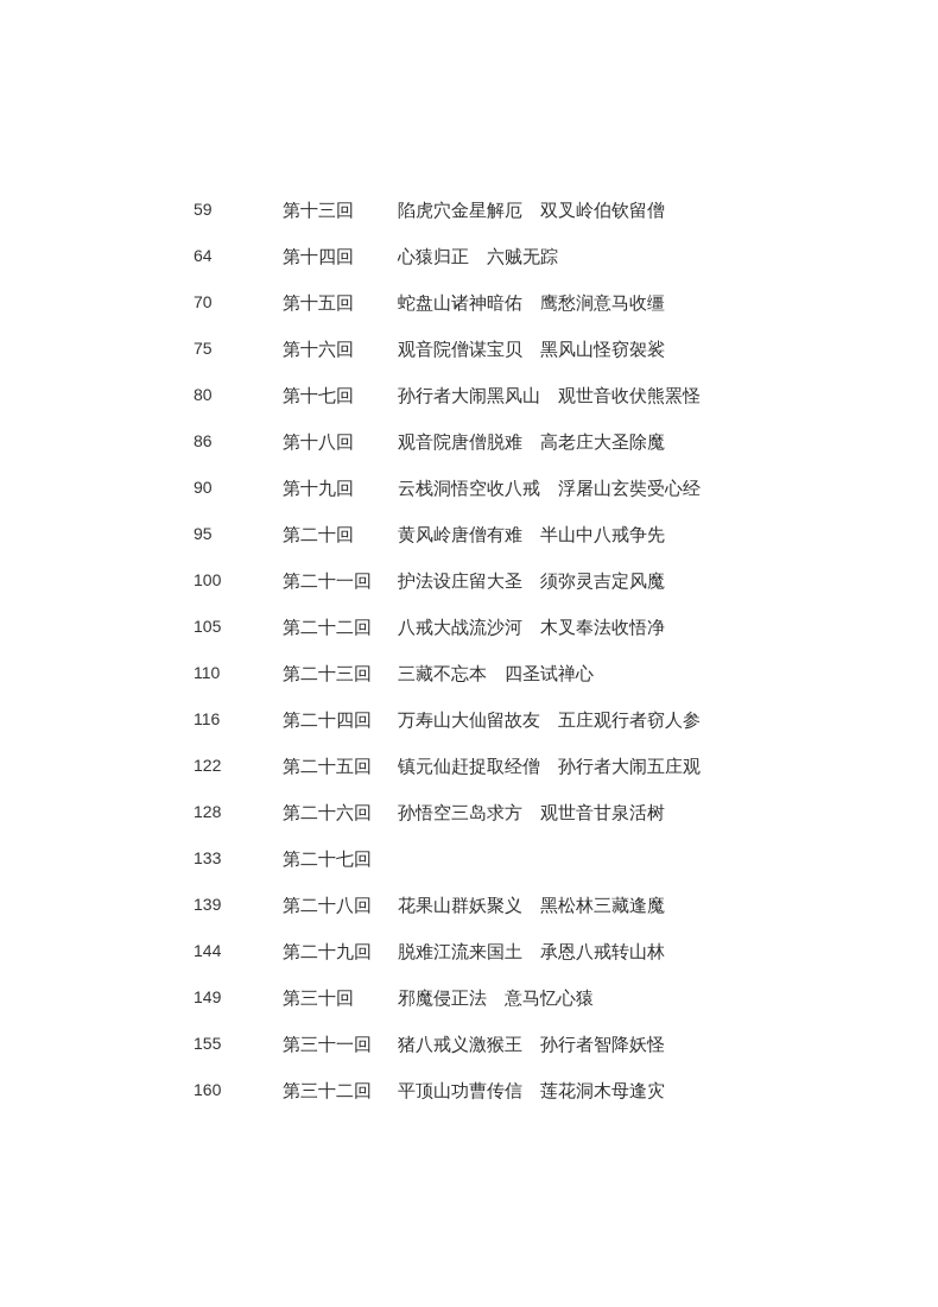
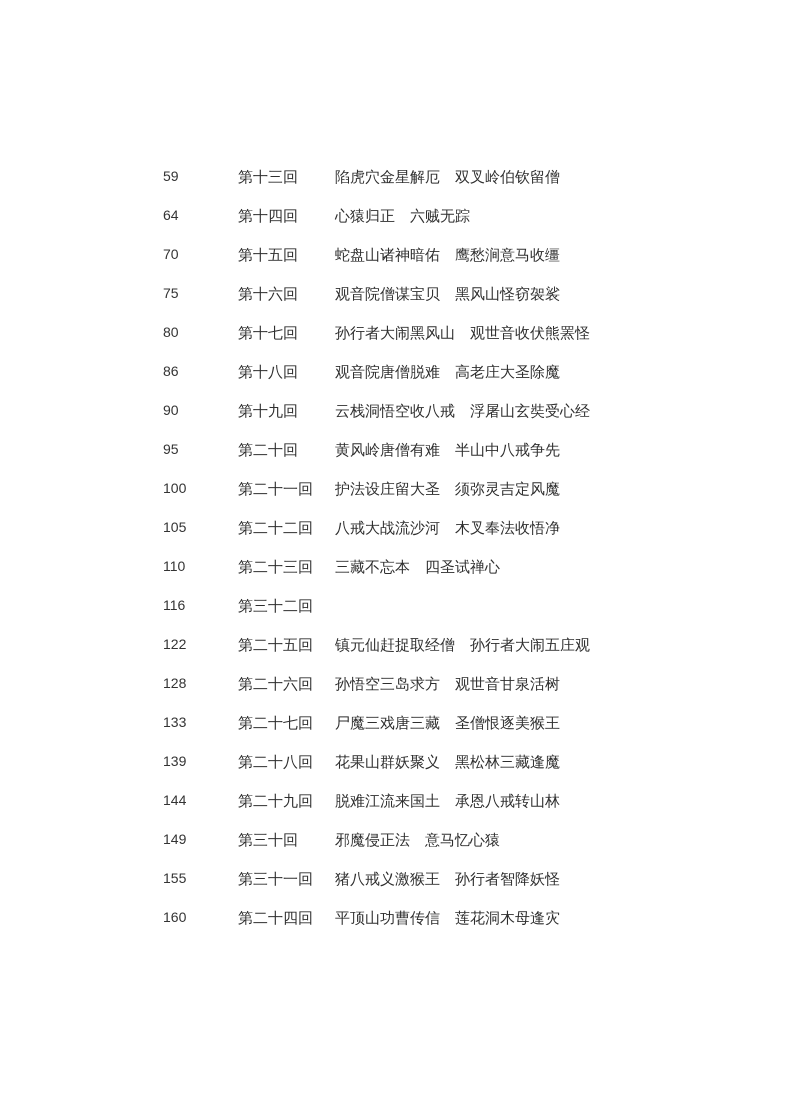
  59
  第十三回
  陷虎穴金星解厄 双叉岭伯钦留僧
  64
  第十四回
  心猿归正 六贼无踪
  70
  第十五回
  蛇盘山诸神暗佑 鹰愁涧意马收缰
  75
  第十六回
  观音院僧谋宝贝 黑风山怪窃袈裟
  80
  第十七回
  孙行者大闹黑风山 观世音收伏熊罴怪
  86
  第十八回
  观音院唐僧脱难 高老庄大圣除魔
  90
  第十九回
  云栈洞悟空收八戒 浮屠山玄奘受心经
  95
  第二十回
  黄风岭唐僧有难 半山中八戒争先
  100
  第二十一回
  护法设庄留大圣 须弥灵吉定风魔
  105
  第二十二回
  八戒大战流沙河 木叉奉法收悟净
  110
  第二十三回
  三藏不忘本 四圣试禅心
  116
- 第二十四回
+ 第三十二回
- 万寿山大仙留故友 五庄观行者窃人参
  122
  第二十五回
  镇元仙赶捉取经僧 孙行者大闹五庄观
  128
  第二十六回
  孙悟空三岛求方 观世音甘泉活树
  133
  第二十七回
+ 尸魔三戏唐三藏 圣僧恨逐美猴王
  139
  第二十八回
  花果山群妖聚义 黑松林三藏逢魔
  144
  第二十九回
  脱难江流来国土 承恩八戒转山林
  149
  第三十回
  邪魔侵正法 意马忆心猿
  155
  第三十一回
  猪八戒义激猴王 孙行者智降妖怪
  160
- 第三十二回
+ 第二十四回
  平顶山功曹传信 莲花洞木母逢灾
